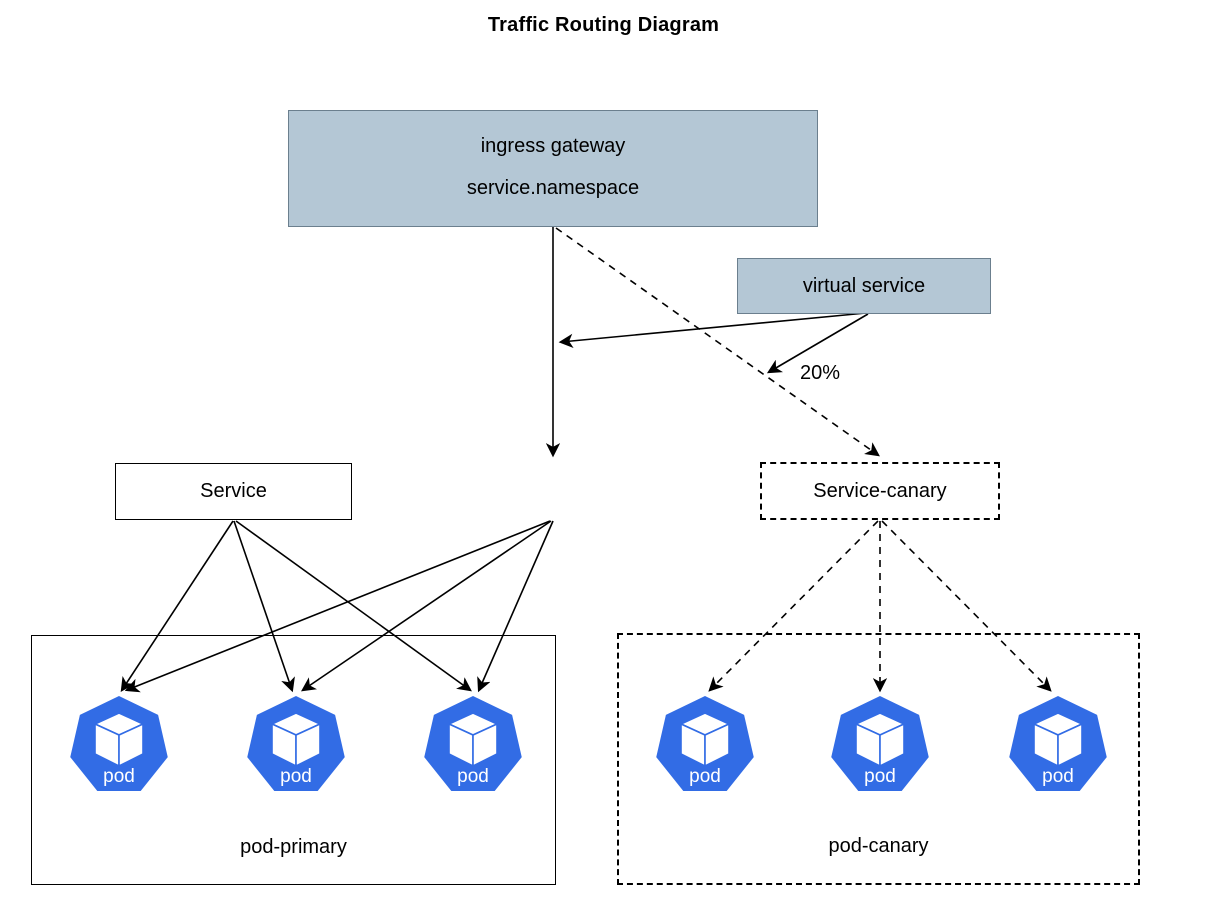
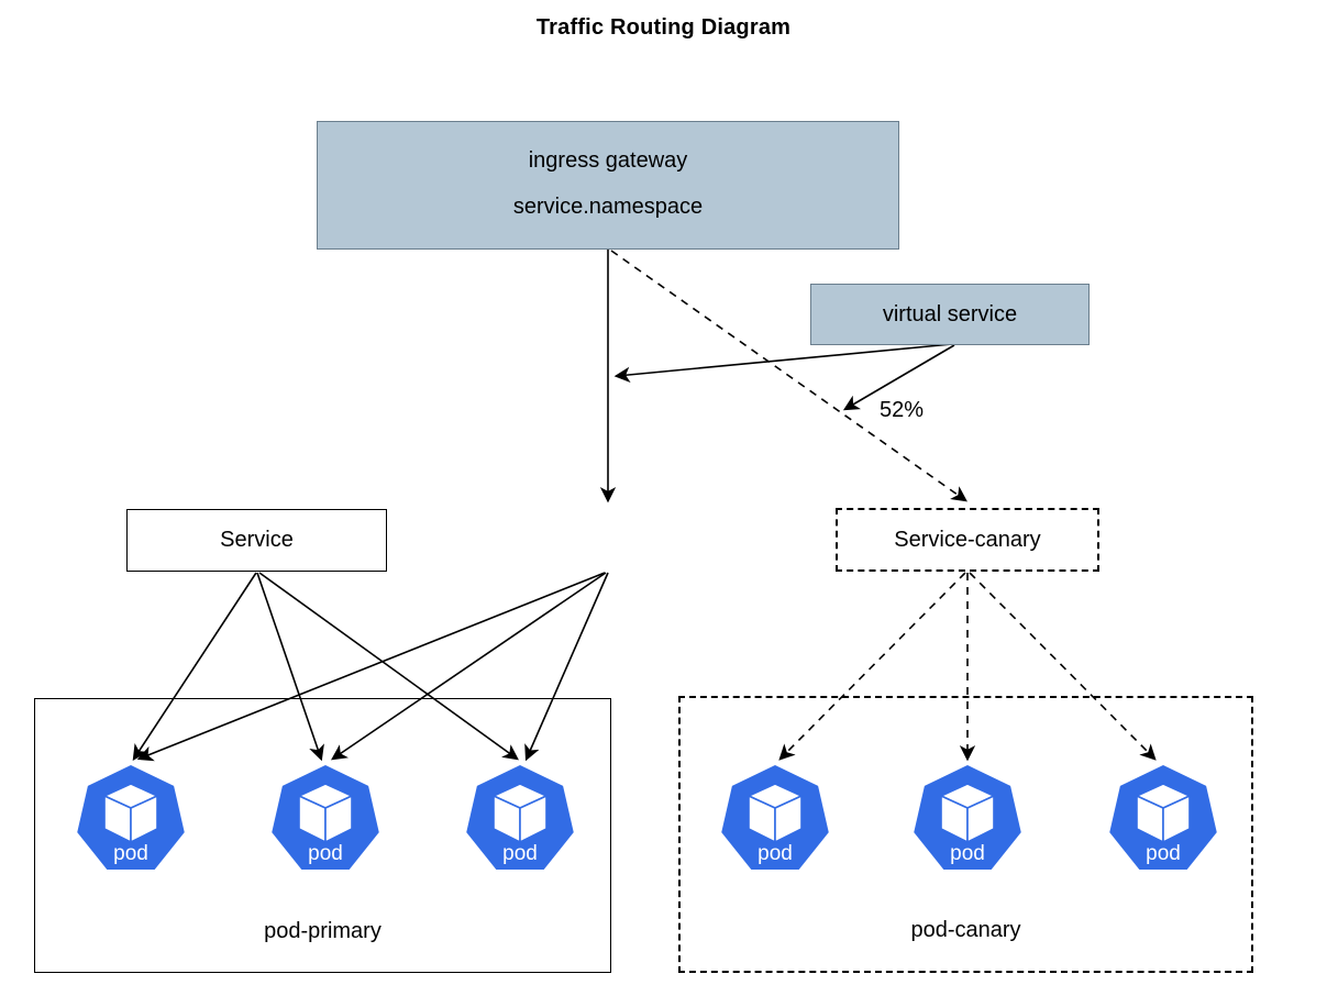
  Traffic Routing Diagram
- 20%
+ 52%
  ingress gateway
  service.namespace
  virtual service
  Service
  Service-canary
  pod-primary
  pod-canary
  pod
  pod
  pod
  pod
  pod
  pod
